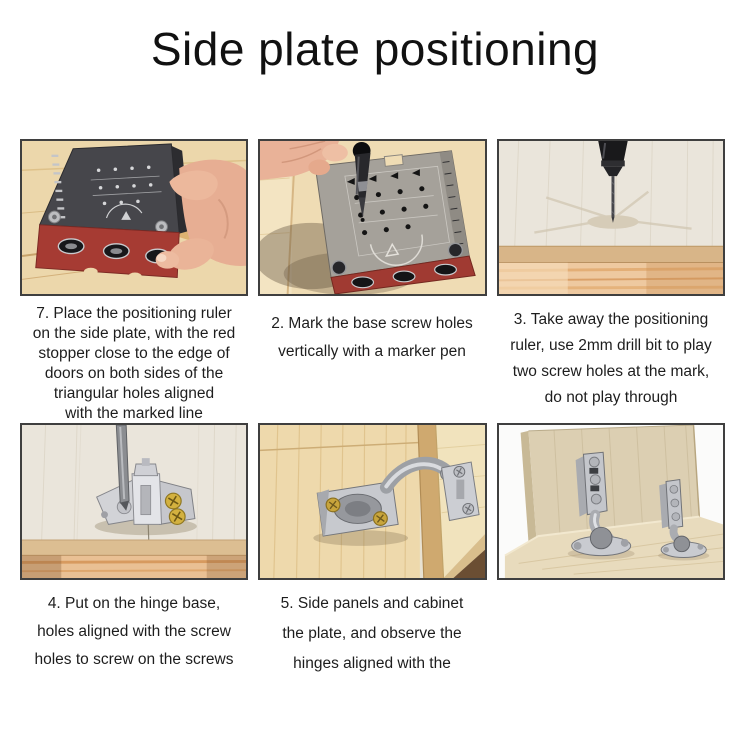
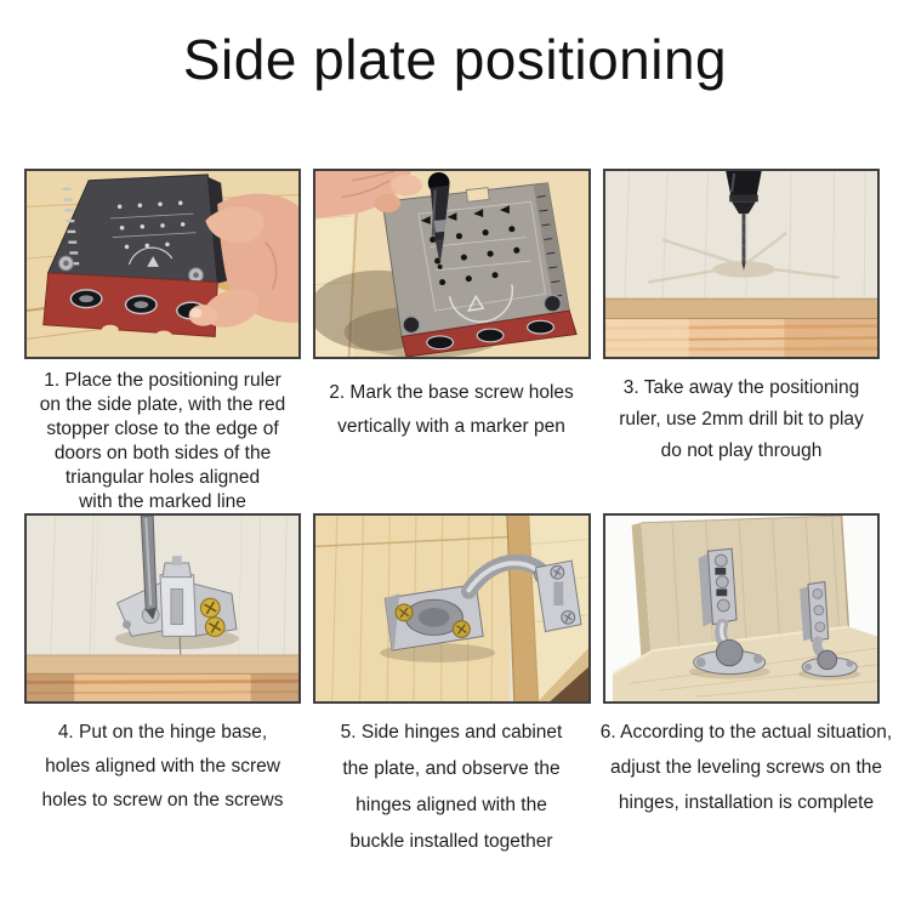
  Side plate positioning
- 7. Place the positioning ruler
+ 1. Place the positioning ruler
  on the side plate, with the red
  stopper close to the edge of
  doors on both sides of the
  triangular holes aligned
  with the marked line
  2. Mark the base screw holes
  vertically with a marker pen
  3. Take away the positioning
  ruler, use 2mm drill bit to play
- two screw holes at the mark,
  do not play through
  4. Put on the hinge base,
  holes aligned with the screw
  holes to screw on the screws
- 5. Side panels and cabinet
+ 5. Side hinges and cabinet
  the plate, and observe the
  hinges aligned with the
+ buckle installed together
+ 6. According to the actual situation,
+ adjust the leveling screws on the
+ hinges, installation is complete
